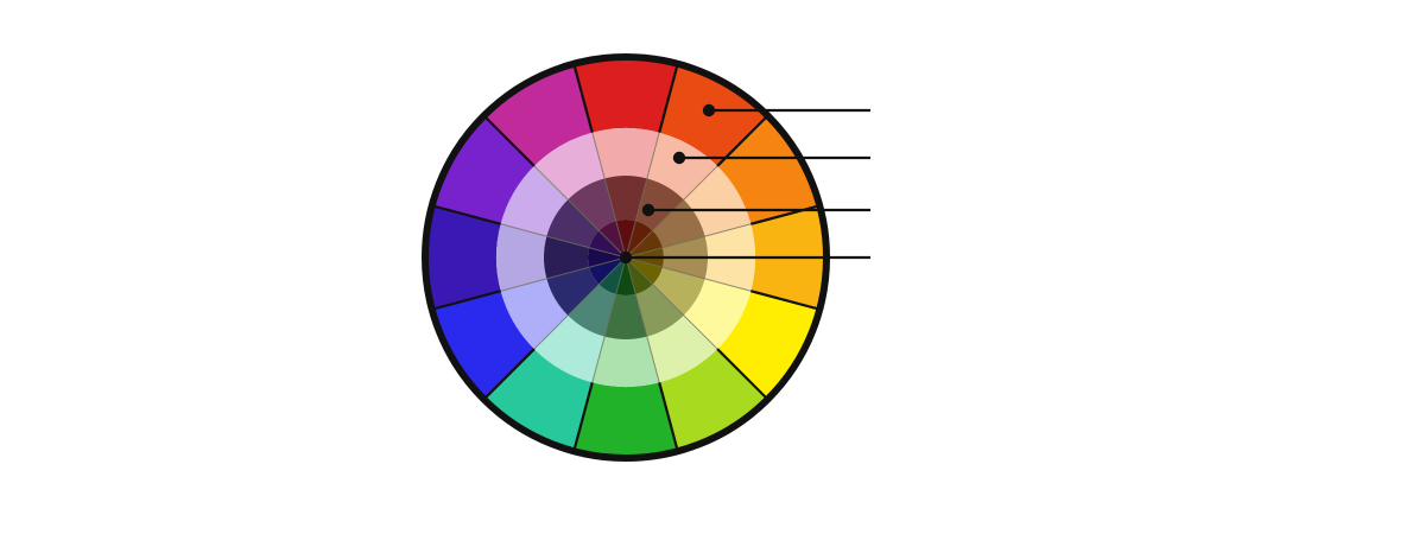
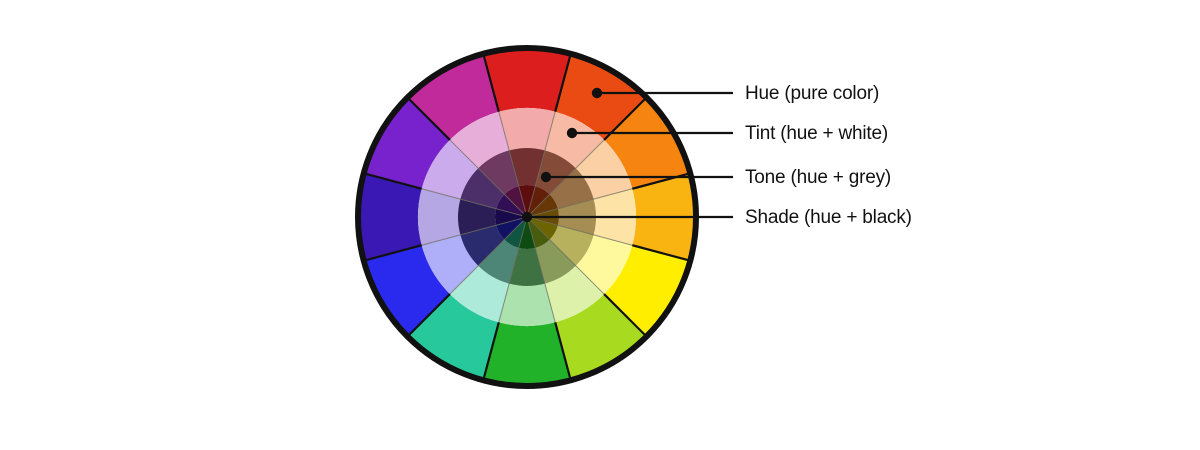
+ Hue (pure color)
+ Tint (hue + white)
+ Tone (hue + grey)
+ Shade (hue + black)
